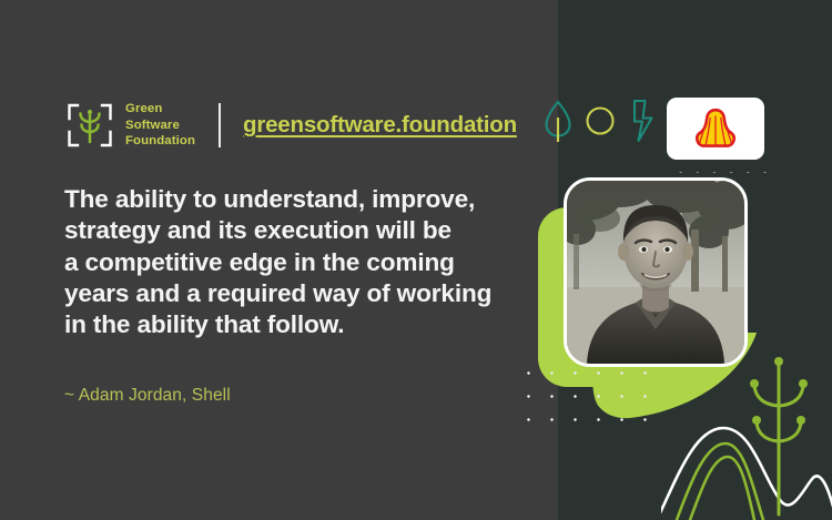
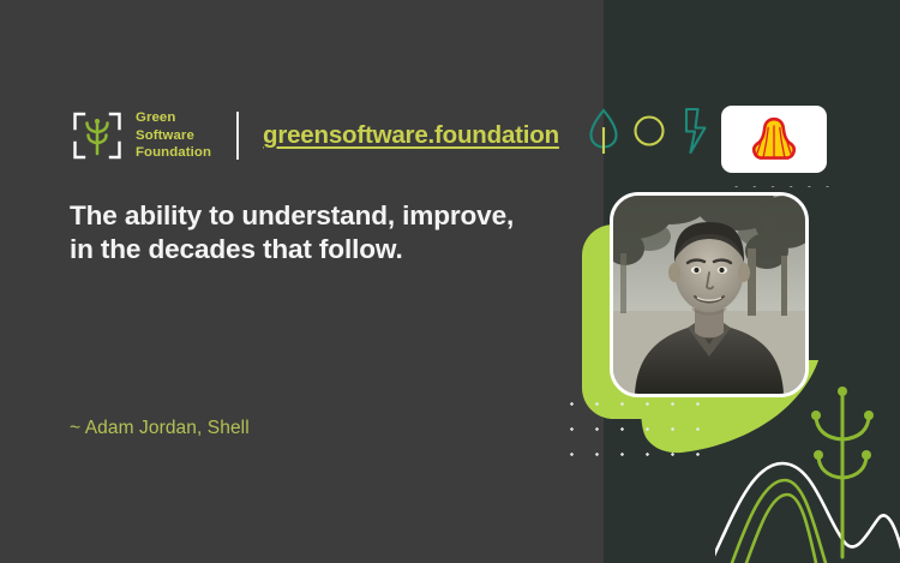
  Green
  Software
  Foundation
  greensoftware.foundation
  The ability to understand, improve,
- strategy and its execution will be
- a competitive edge in the coming
- years and a required way of working
- in the ability that follow.
+ in the decades that follow.
  ~ Adam Jordan, Shell
